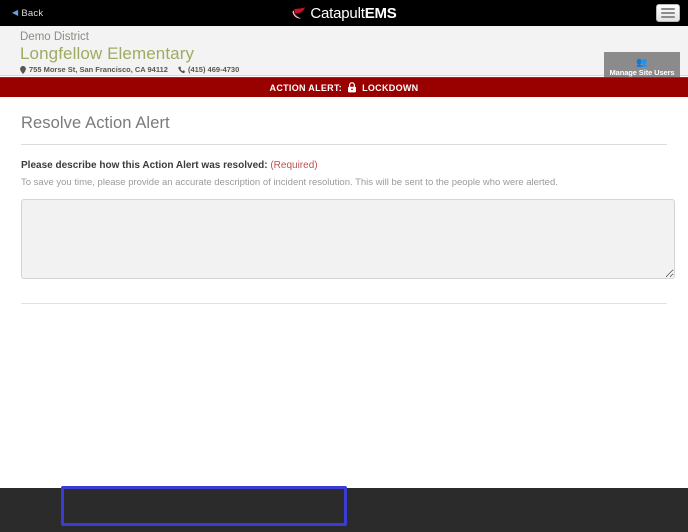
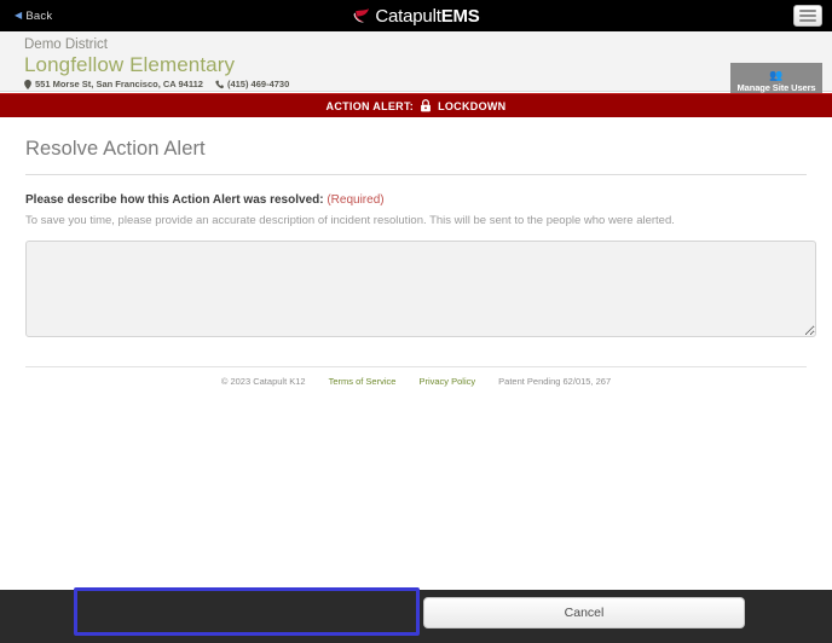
  ◀
  Back
  CatapultEMS
  Demo District
  Longfellow Elementary
- 755 Morse St, San Francisco, CA 94112
+ 551 Morse St, San Francisco, CA 94112
  (415) 469-4730
  👥
  Manage Site Users
  ACTION ALERT:
  LOCKDOWN
  Resolve Action Alert
  Please describe how this Action Alert was resolved: (Required)
  To save you time, please provide an accurate description of incident resolution. This will be sent to the people who were alerted.
+ © 2023 Catapult K12
+ Terms of Service
+ Privacy Policy
+ Patent Pending 62/015, 267
+ Cancel
